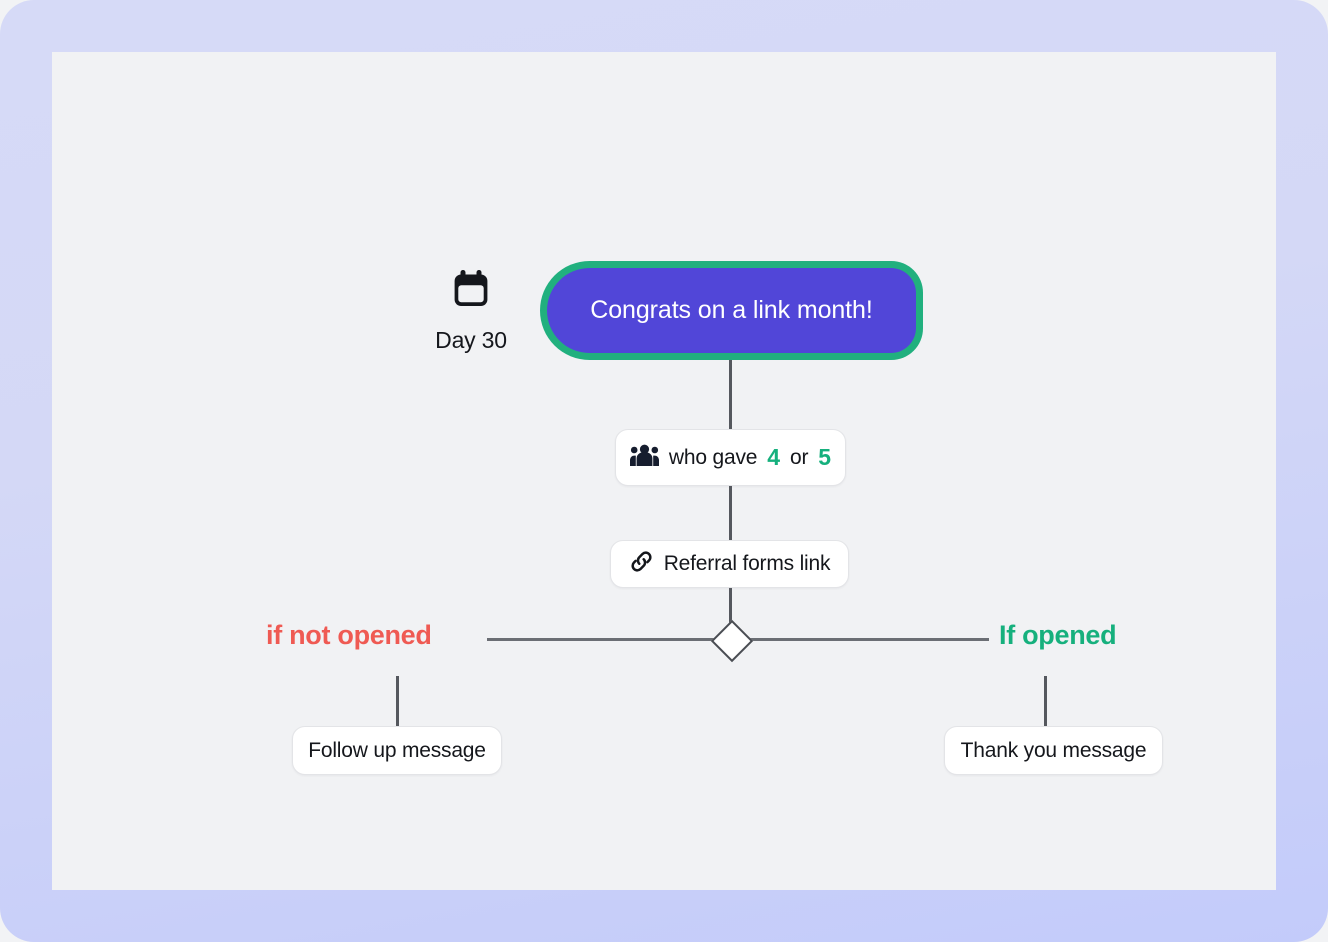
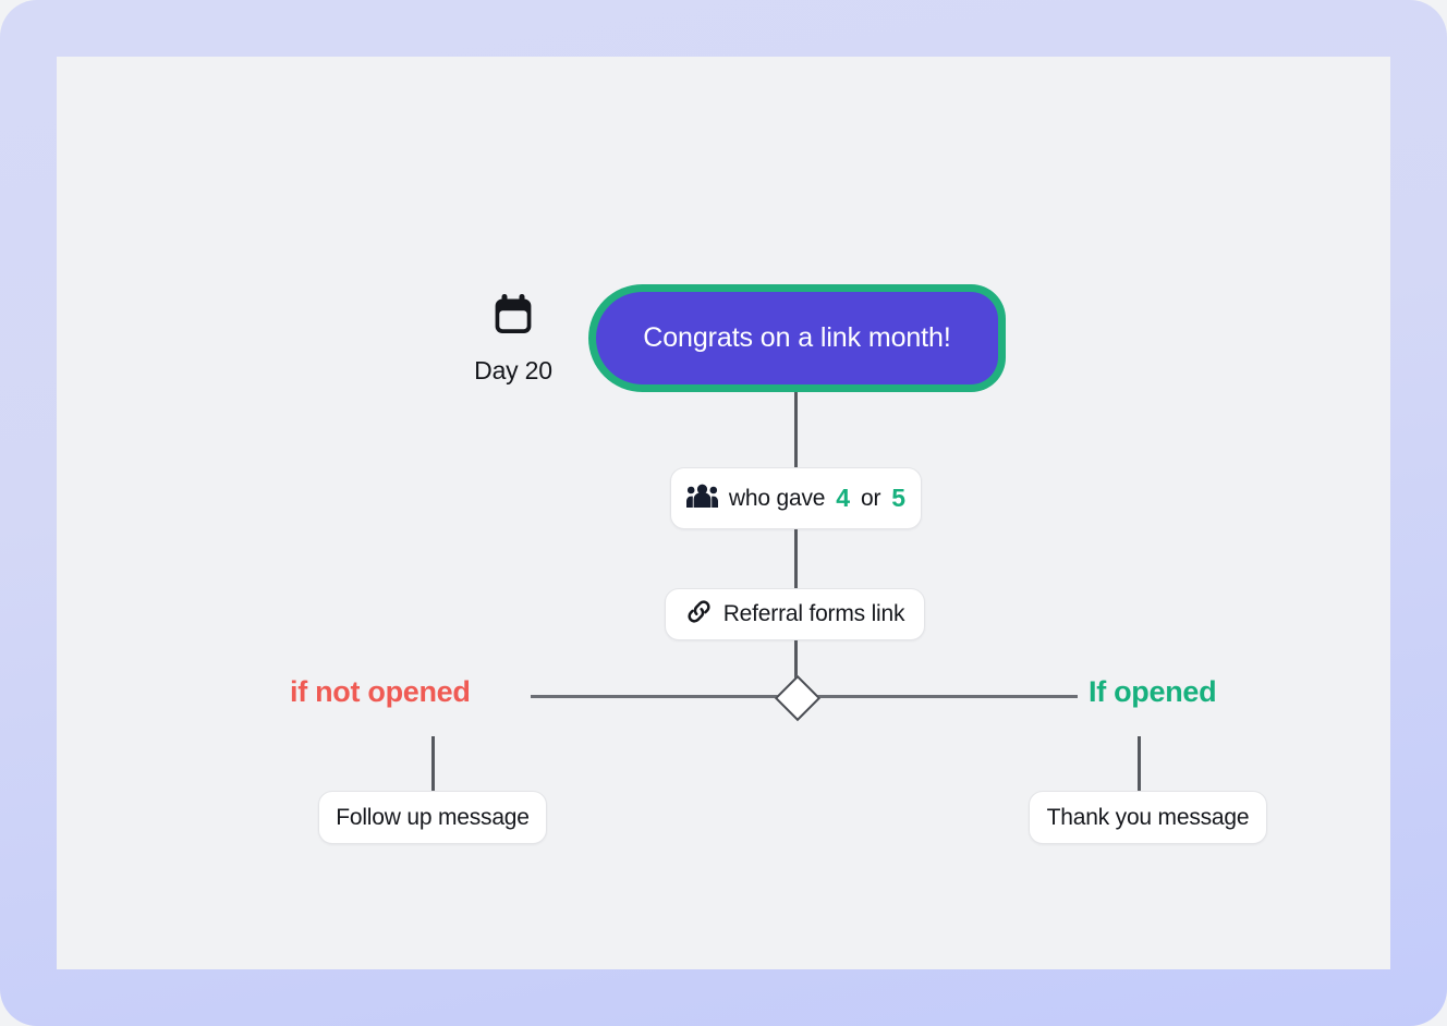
- Day 30
+ Day 20
  Congrats on a link month!
  who gave
  4
  or
  5
  Referral forms link
  if not opened
  If opened
  Follow up message
  Thank you message
